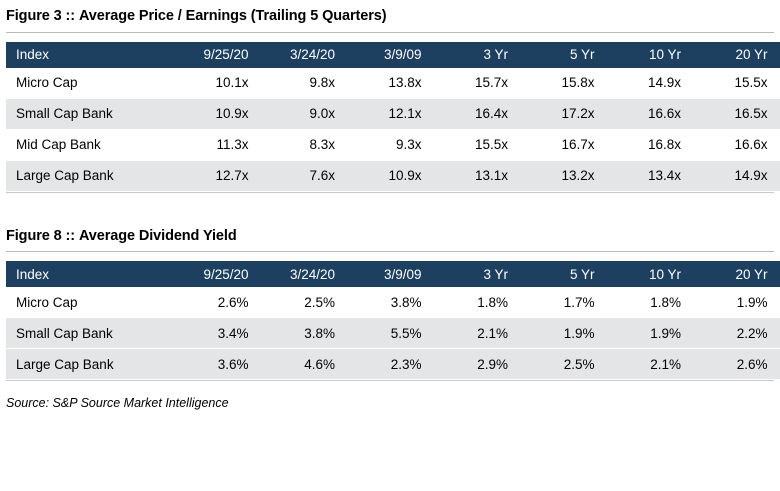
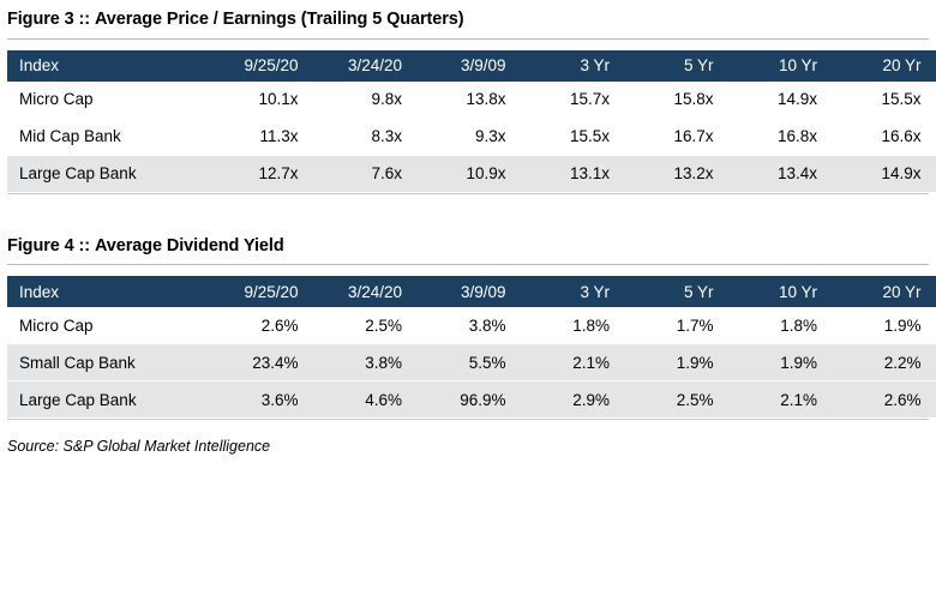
  Figure 3 :: Average Price / Earnings (Trailing 5 Quarters)
  Index	9/25/20	3/24/20	3/9/09	3 Yr	5 Yr	10 Yr	20 Yr
  Micro Cap	10.1x	9.8x	13.8x	15.7x	15.8x	14.9x	15.5x
- Small Cap Bank	10.9x	9.0x	12.1x	16.4x	17.2x	16.6x	16.5x
  Mid Cap Bank	11.3x	8.3x	9.3x	15.5x	16.7x	16.8x	16.6x
  Large Cap Bank	12.7x	7.6x	10.9x	13.1x	13.2x	13.4x	14.9x
- Figure 8 :: Average Dividend Yield
+ Figure 4 :: Average Dividend Yield
  Index	9/25/20	3/24/20	3/9/09	3 Yr	5 Yr	10 Yr	20 Yr
  Micro Cap	2.6%	2.5%	3.8%	1.8%	1.7%	1.8%	1.9%
- Small Cap Bank	3.4%	3.8%	5.5%	2.1%	1.9%	1.9%	2.2%
+ Small Cap Bank	23.4%	3.8%	5.5%	2.1%	1.9%	1.9%	2.2%
- Large Cap Bank	3.6%	4.6%	2.3%	2.9%	2.5%	2.1%	2.6%
+ Large Cap Bank	3.6%	4.6%	96.9%	2.9%	2.5%	2.1%	2.6%
- Source: S&P Source Market Intelligence
+ Source: S&P Global Market Intelligence
